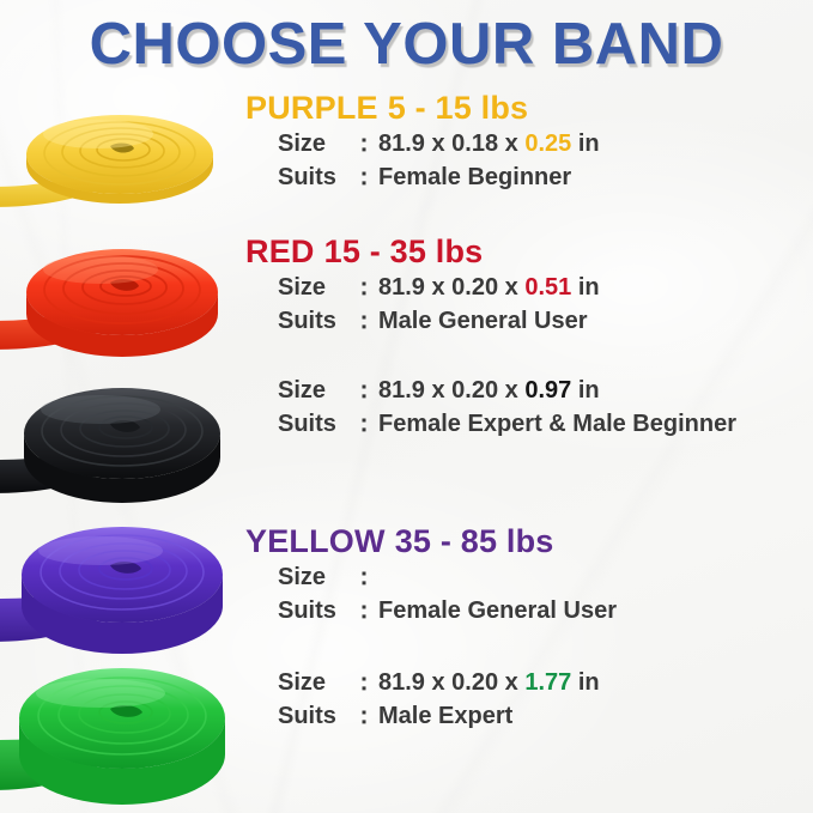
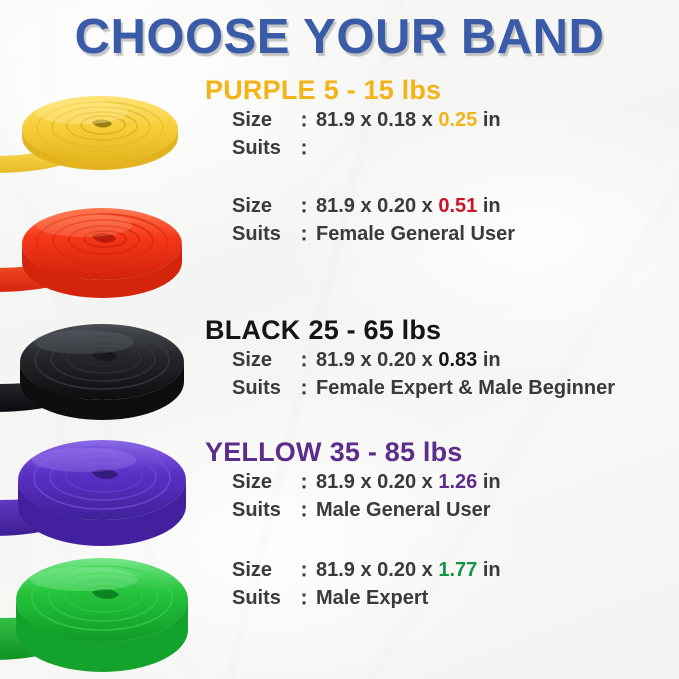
  CHOOSE YOUR BAND
  PURPLE 5 - 15 lbs
  Size
  ：
  81.9 x 0.18 x 0.25 in
  Suits
  ：
- Female Beginner
- RED 15 - 35 lbs
  Size
  ：
  81.9 x 0.20 x 0.51 in
  Suits
  ：
- Male General User
+ Female General User
+ BLACK 25 - 65 lbs
  Size
  ：
- 81.9 x 0.20 x 0.97 in
+ 81.9 x 0.20 x 0.83 in
  Suits
  ：
  Female Expert & Male Beginner
  YELLOW 35 - 85 lbs
  Size
  ：
+ 81.9 x 0.20 x 1.26 in
  Suits
  ：
- Female General User
+ Male General User
  Size
  ：
  81.9 x 0.20 x 1.77 in
  Suits
  ：
  Male Expert
